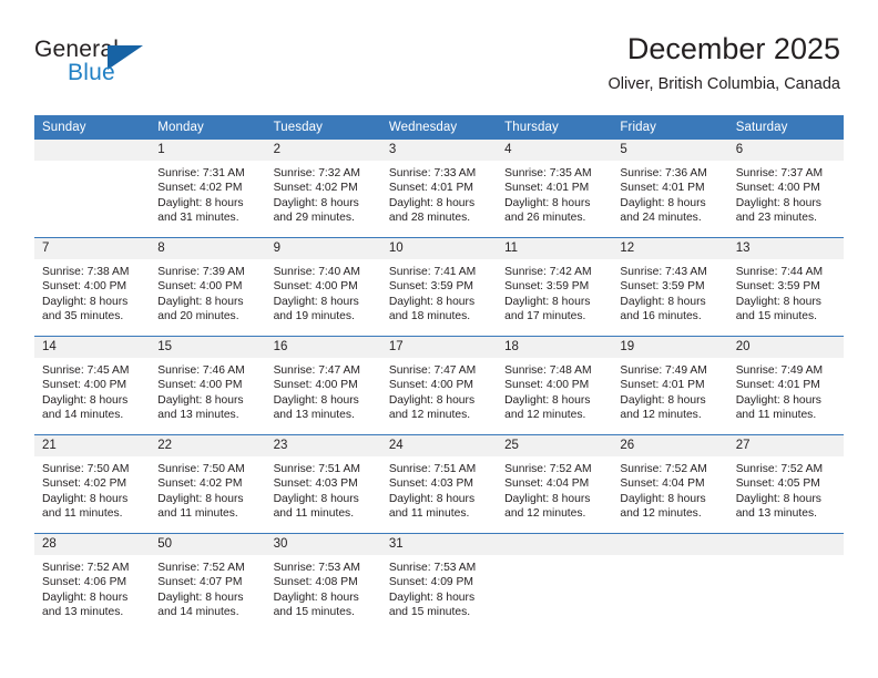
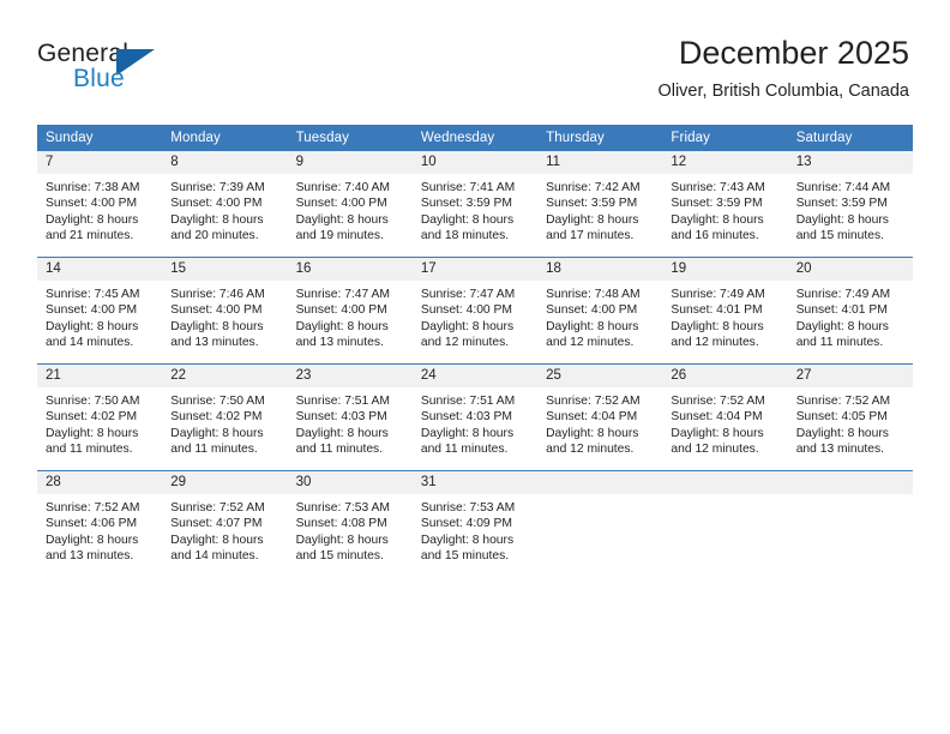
  General
  Blue
  December 2025
  Oliver, British Columbia, Canada
  Sunday	Monday	Tuesday	Wednesday	Thursday	Friday	Saturday
- 	1Sunrise: 7:31 AMSunset: 4:02 PMDaylight: 8 hoursand 31 minutes.	2Sunrise: 7:32 AMSunset: 4:02 PMDaylight: 8 hoursand 29 minutes.	3Sunrise: 7:33 AMSunset: 4:01 PMDaylight: 8 hoursand 28 minutes.	4Sunrise: 7:35 AMSunset: 4:01 PMDaylight: 8 hoursand 26 minutes.	5Sunrise: 7:36 AMSunset: 4:01 PMDaylight: 8 hoursand 24 minutes.	6Sunrise: 7:37 AMSunset: 4:00 PMDaylight: 8 hoursand 23 minutes.
- 7Sunrise: 7:38 AMSunset: 4:00 PMDaylight: 8 hoursand 35 minutes.	8Sunrise: 7:39 AMSunset: 4:00 PMDaylight: 8 hoursand 20 minutes.	9Sunrise: 7:40 AMSunset: 4:00 PMDaylight: 8 hoursand 19 minutes.	10Sunrise: 7:41 AMSunset: 3:59 PMDaylight: 8 hoursand 18 minutes.	11Sunrise: 7:42 AMSunset: 3:59 PMDaylight: 8 hoursand 17 minutes.	12Sunrise: 7:43 AMSunset: 3:59 PMDaylight: 8 hoursand 16 minutes.	13Sunrise: 7:44 AMSunset: 3:59 PMDaylight: 8 hoursand 15 minutes.
+ 7Sunrise: 7:38 AMSunset: 4:00 PMDaylight: 8 hoursand 21 minutes.	8Sunrise: 7:39 AMSunset: 4:00 PMDaylight: 8 hoursand 20 minutes.	9Sunrise: 7:40 AMSunset: 4:00 PMDaylight: 8 hoursand 19 minutes.	10Sunrise: 7:41 AMSunset: 3:59 PMDaylight: 8 hoursand 18 minutes.	11Sunrise: 7:42 AMSunset: 3:59 PMDaylight: 8 hoursand 17 minutes.	12Sunrise: 7:43 AMSunset: 3:59 PMDaylight: 8 hoursand 16 minutes.	13Sunrise: 7:44 AMSunset: 3:59 PMDaylight: 8 hoursand 15 minutes.
  14Sunrise: 7:45 AMSunset: 4:00 PMDaylight: 8 hoursand 14 minutes.	15Sunrise: 7:46 AMSunset: 4:00 PMDaylight: 8 hoursand 13 minutes.	16Sunrise: 7:47 AMSunset: 4:00 PMDaylight: 8 hoursand 13 minutes.	17Sunrise: 7:47 AMSunset: 4:00 PMDaylight: 8 hoursand 12 minutes.	18Sunrise: 7:48 AMSunset: 4:00 PMDaylight: 8 hoursand 12 minutes.	19Sunrise: 7:49 AMSunset: 4:01 PMDaylight: 8 hoursand 12 minutes.	20Sunrise: 7:49 AMSunset: 4:01 PMDaylight: 8 hoursand 11 minutes.
  21Sunrise: 7:50 AMSunset: 4:02 PMDaylight: 8 hoursand 11 minutes.	22Sunrise: 7:50 AMSunset: 4:02 PMDaylight: 8 hoursand 11 minutes.	23Sunrise: 7:51 AMSunset: 4:03 PMDaylight: 8 hoursand 11 minutes.	24Sunrise: 7:51 AMSunset: 4:03 PMDaylight: 8 hoursand 11 minutes.	25Sunrise: 7:52 AMSunset: 4:04 PMDaylight: 8 hoursand 12 minutes.	26Sunrise: 7:52 AMSunset: 4:04 PMDaylight: 8 hoursand 12 minutes.	27Sunrise: 7:52 AMSunset: 4:05 PMDaylight: 8 hoursand 13 minutes.
- 28Sunrise: 7:52 AMSunset: 4:06 PMDaylight: 8 hoursand 13 minutes.	50Sunrise: 7:52 AMSunset: 4:07 PMDaylight: 8 hoursand 14 minutes.	30Sunrise: 7:53 AMSunset: 4:08 PMDaylight: 8 hoursand 15 minutes.	31Sunrise: 7:53 AMSunset: 4:09 PMDaylight: 8 hoursand 15 minutes.
+ 28Sunrise: 7:52 AMSunset: 4:06 PMDaylight: 8 hoursand 13 minutes.	29Sunrise: 7:52 AMSunset: 4:07 PMDaylight: 8 hoursand 14 minutes.	30Sunrise: 7:53 AMSunset: 4:08 PMDaylight: 8 hoursand 15 minutes.	31Sunrise: 7:53 AMSunset: 4:09 PMDaylight: 8 hoursand 15 minutes.
